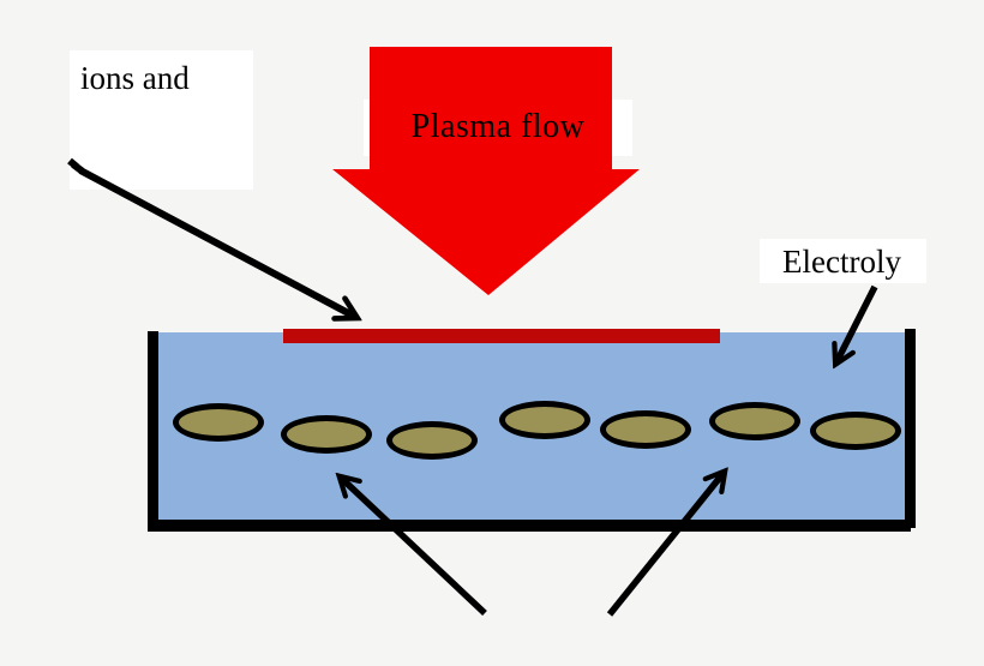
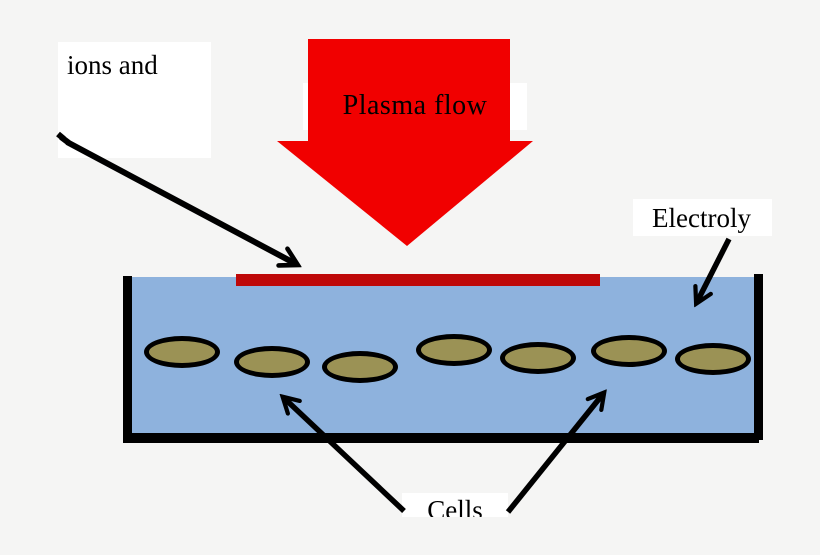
  Plasma flow
  ions and
  Electroly
+ Cells
